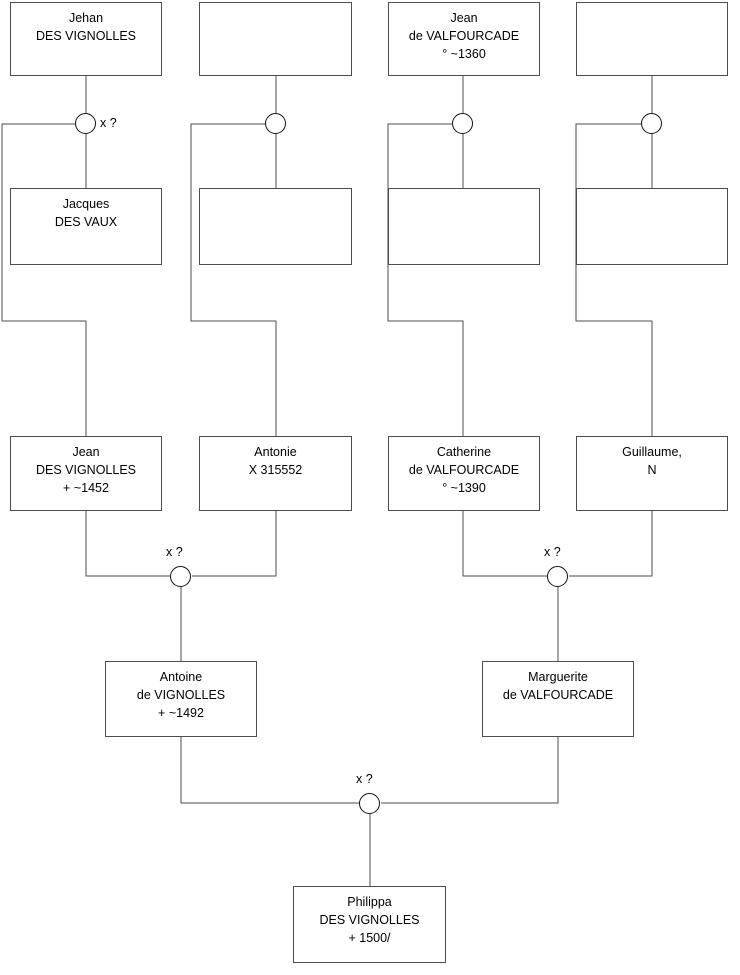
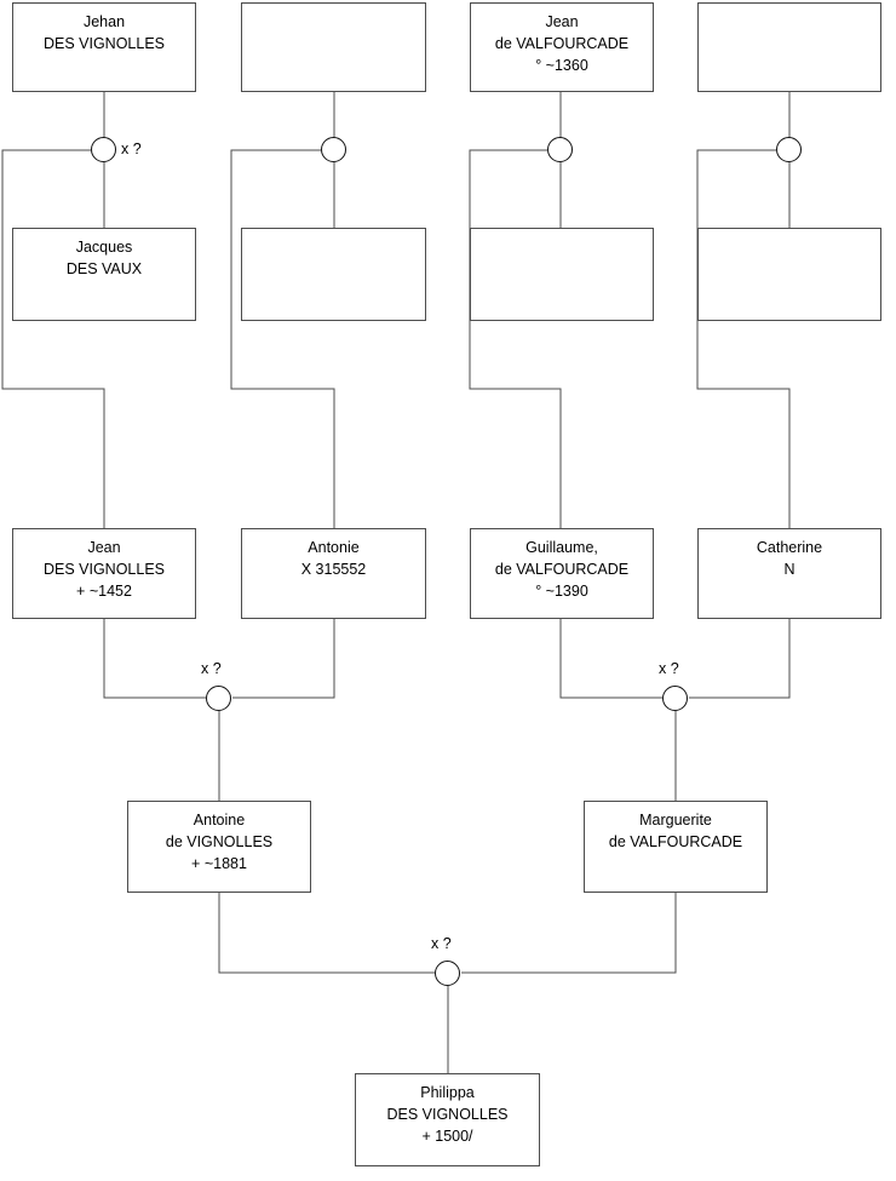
  Jehan
  DES VIGNOLLES
  Jean
  de VALFOURCADE
  ° ~1360
  Jacques
  DES VAUX
  Jean
  DES VIGNOLLES
  + ~1452
  Antonie
  X 315552
- Catherine
+ Guillaume,
  de VALFOURCADE
  ° ~1390
- Guillaume,
+ Catherine
  N
  Antoine
  de VIGNOLLES
- + ~1492
+ + ~1881
  Marguerite
  de VALFOURCADE
  Philippa
  DES VIGNOLLES
  + 1500/
  x ?
  x ?
  x ?
  x ?
